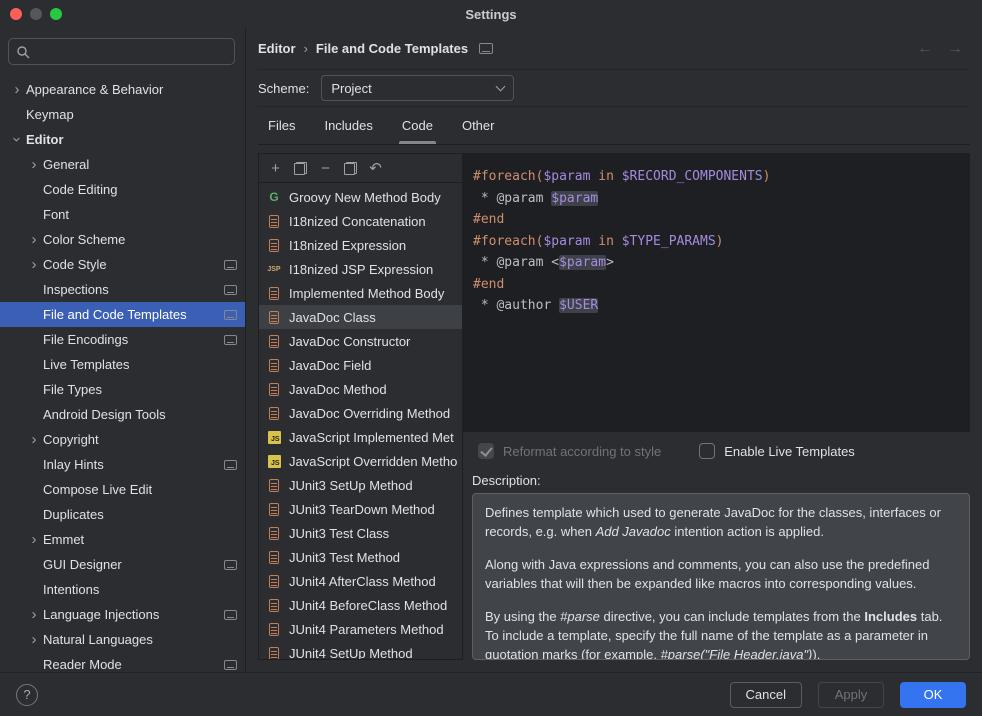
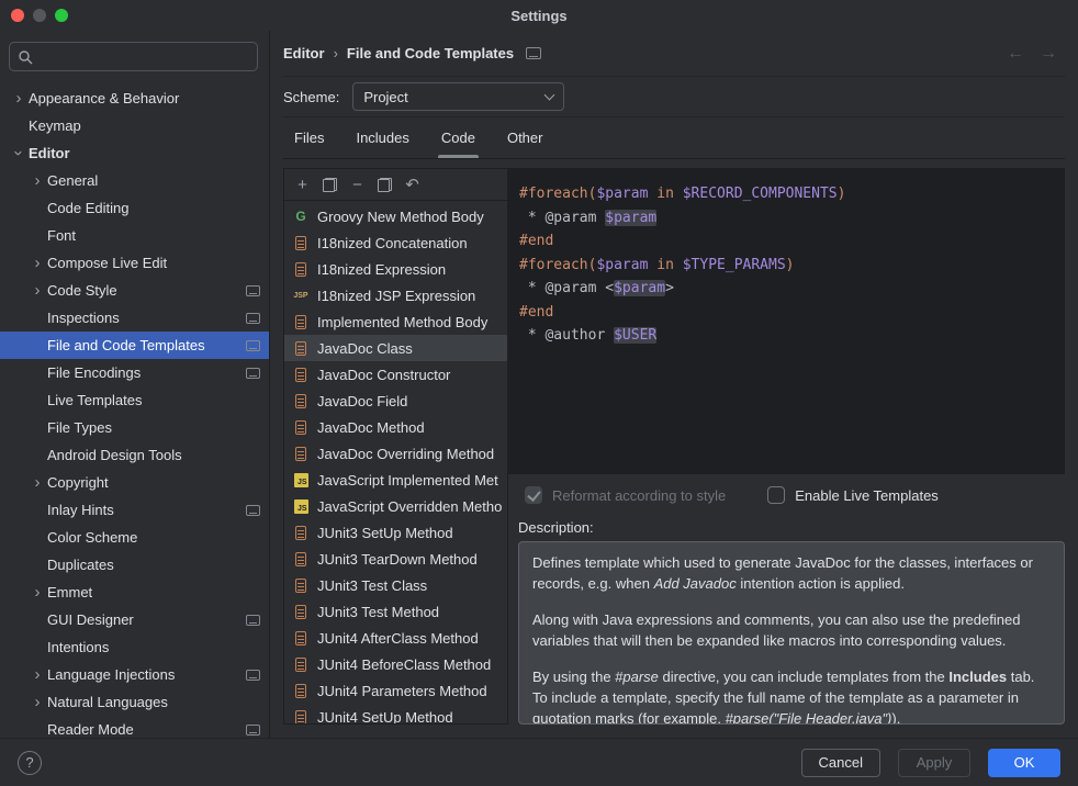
  Settings
  ›
  Appearance & Behavior
  Keymap
  Editor
  ›
  General
  Code Editing
  Font
  ›
- Color Scheme
+ Compose Live Edit
  ›
  Code Style
  Inspections
  File and Code Templates
  File Encodings
  Live Templates
  File Types
  Android Design Tools
  ›
  Copyright
  Inlay Hints
- Compose Live Edit
+ Color Scheme
  Duplicates
  ›
  Emmet
  GUI Designer
  Intentions
  ›
  Language Injections
  ›
  Natural Languages
  Reader Mode
  Editor
  ›
  File and Code Templates
  ←
  →
  Scheme:
  Project
  Files
  Includes
  Code
  Other
  +
  −
  ↶
  G
  Groovy New Method Body
  I18nized Concatenation
  I18nized Expression
  I18nized JSP Expression
  Implemented Method Body
  JavaDoc Class
  JavaDoc Constructor
  JavaDoc Field
  JavaDoc Method
  JavaDoc Overriding Method
  JavaScript Implemented Met
  JavaScript Overridden Metho
  JUnit3 SetUp Method
  JUnit3 TearDown Method
  JUnit3 Test Class
  JUnit3 Test Method
  JUnit4 AfterClass Method
  JUnit4 BeforeClass Method
  JUnit4 Parameters Method
  JUnit4 SetUp Method
  #foreach($param in $RECORD_COMPONENTS)
  * @param $param
  #end
  #foreach($param in $TYPE_PARAMS)
  * @param <$param>
  #end
  * @author $USER
  Reformat according to style
  Enable Live Templates
  Description:
  Defines template which used to generate JavaDoc for the classes, interfaces or records, e.g. when Add Javadoc intention action is applied.
  Along with Java expressions and comments, you can also use the predefined variables that will then be expanded like macros into corresponding values.
  By using the #parse directive, you can include templates from the Includes tab. To include a template, specify the full name of the template as a parameter in quotation marks (for example, #parse("File Header.java")).
  ?
  Cancel
  Apply
  OK
